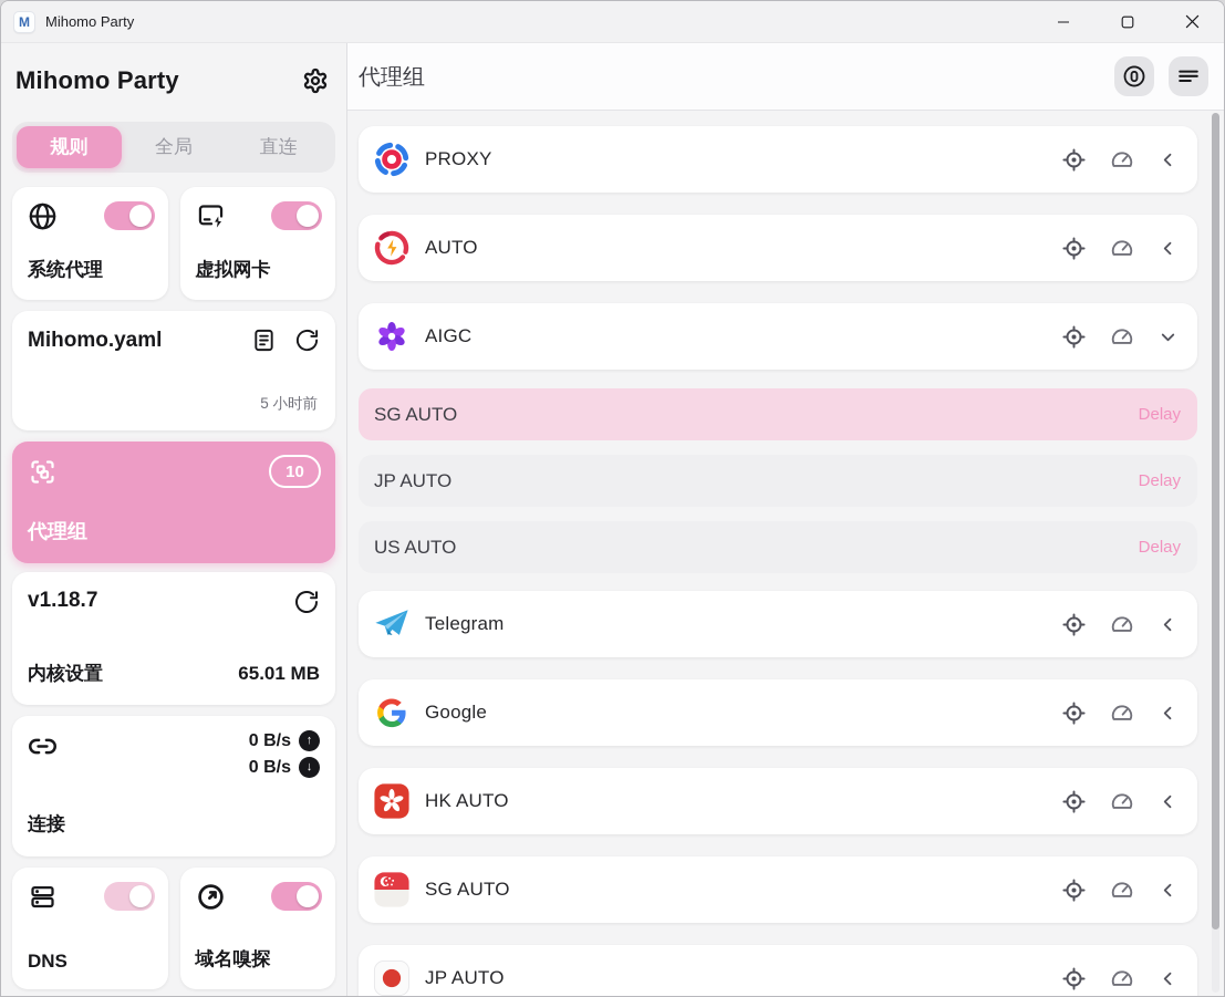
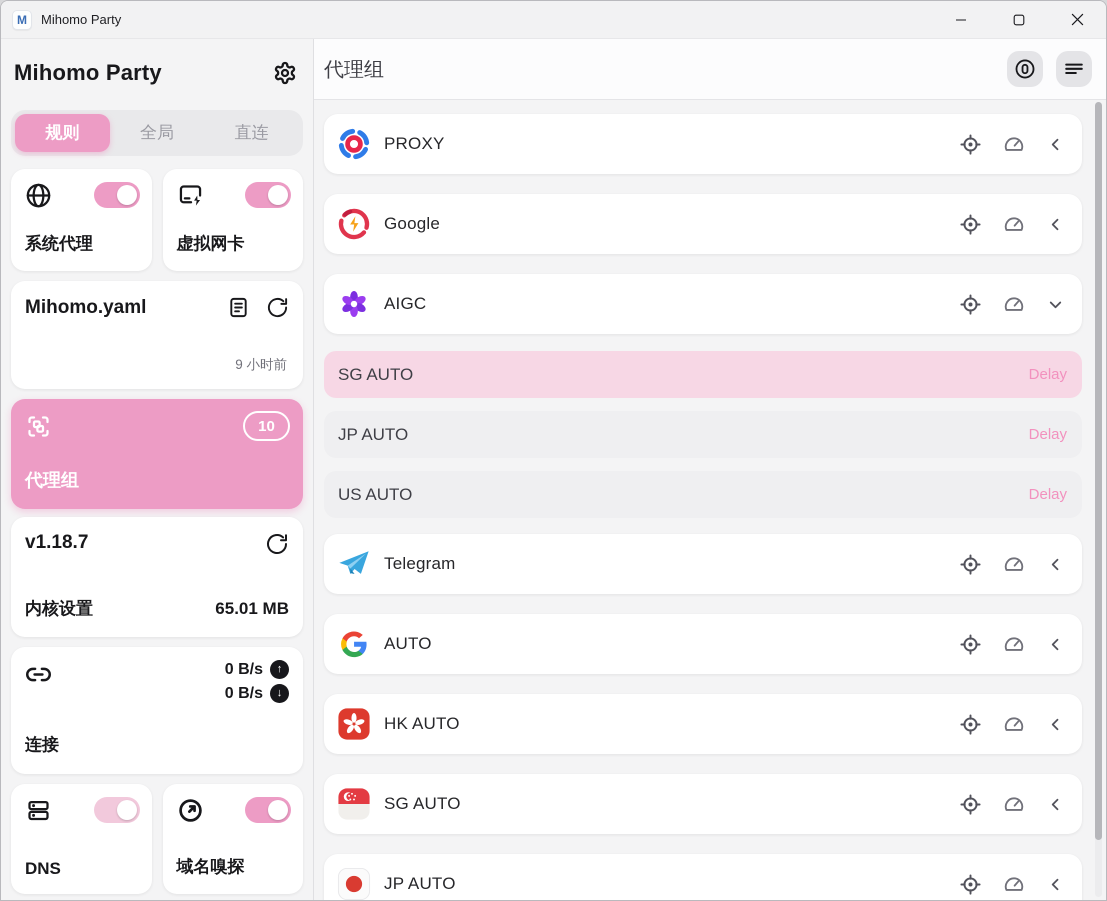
  M
  Mihomo Party
  Mihomo Party
  规则
  全局
  直连
  系统代理
  虚拟网卡
  Mihomo.yaml
- 5 小时前
+ 9 小时前
  10
  代理组
  v1.18.7
  内核设置
  65.01 MB
  0 B/s
  ↑
  0 B/s
  ↓
  连接
  DNS
  域名嗅探
  代理组
  PROXY
- AUTO
+ Google
  AIGC
  SG AUTO
  Delay
  JP AUTO
  Delay
  US AUTO
  Delay
  Telegram
- Google
+ AUTO
  HK AUTO
  SG AUTO
  JP AUTO
